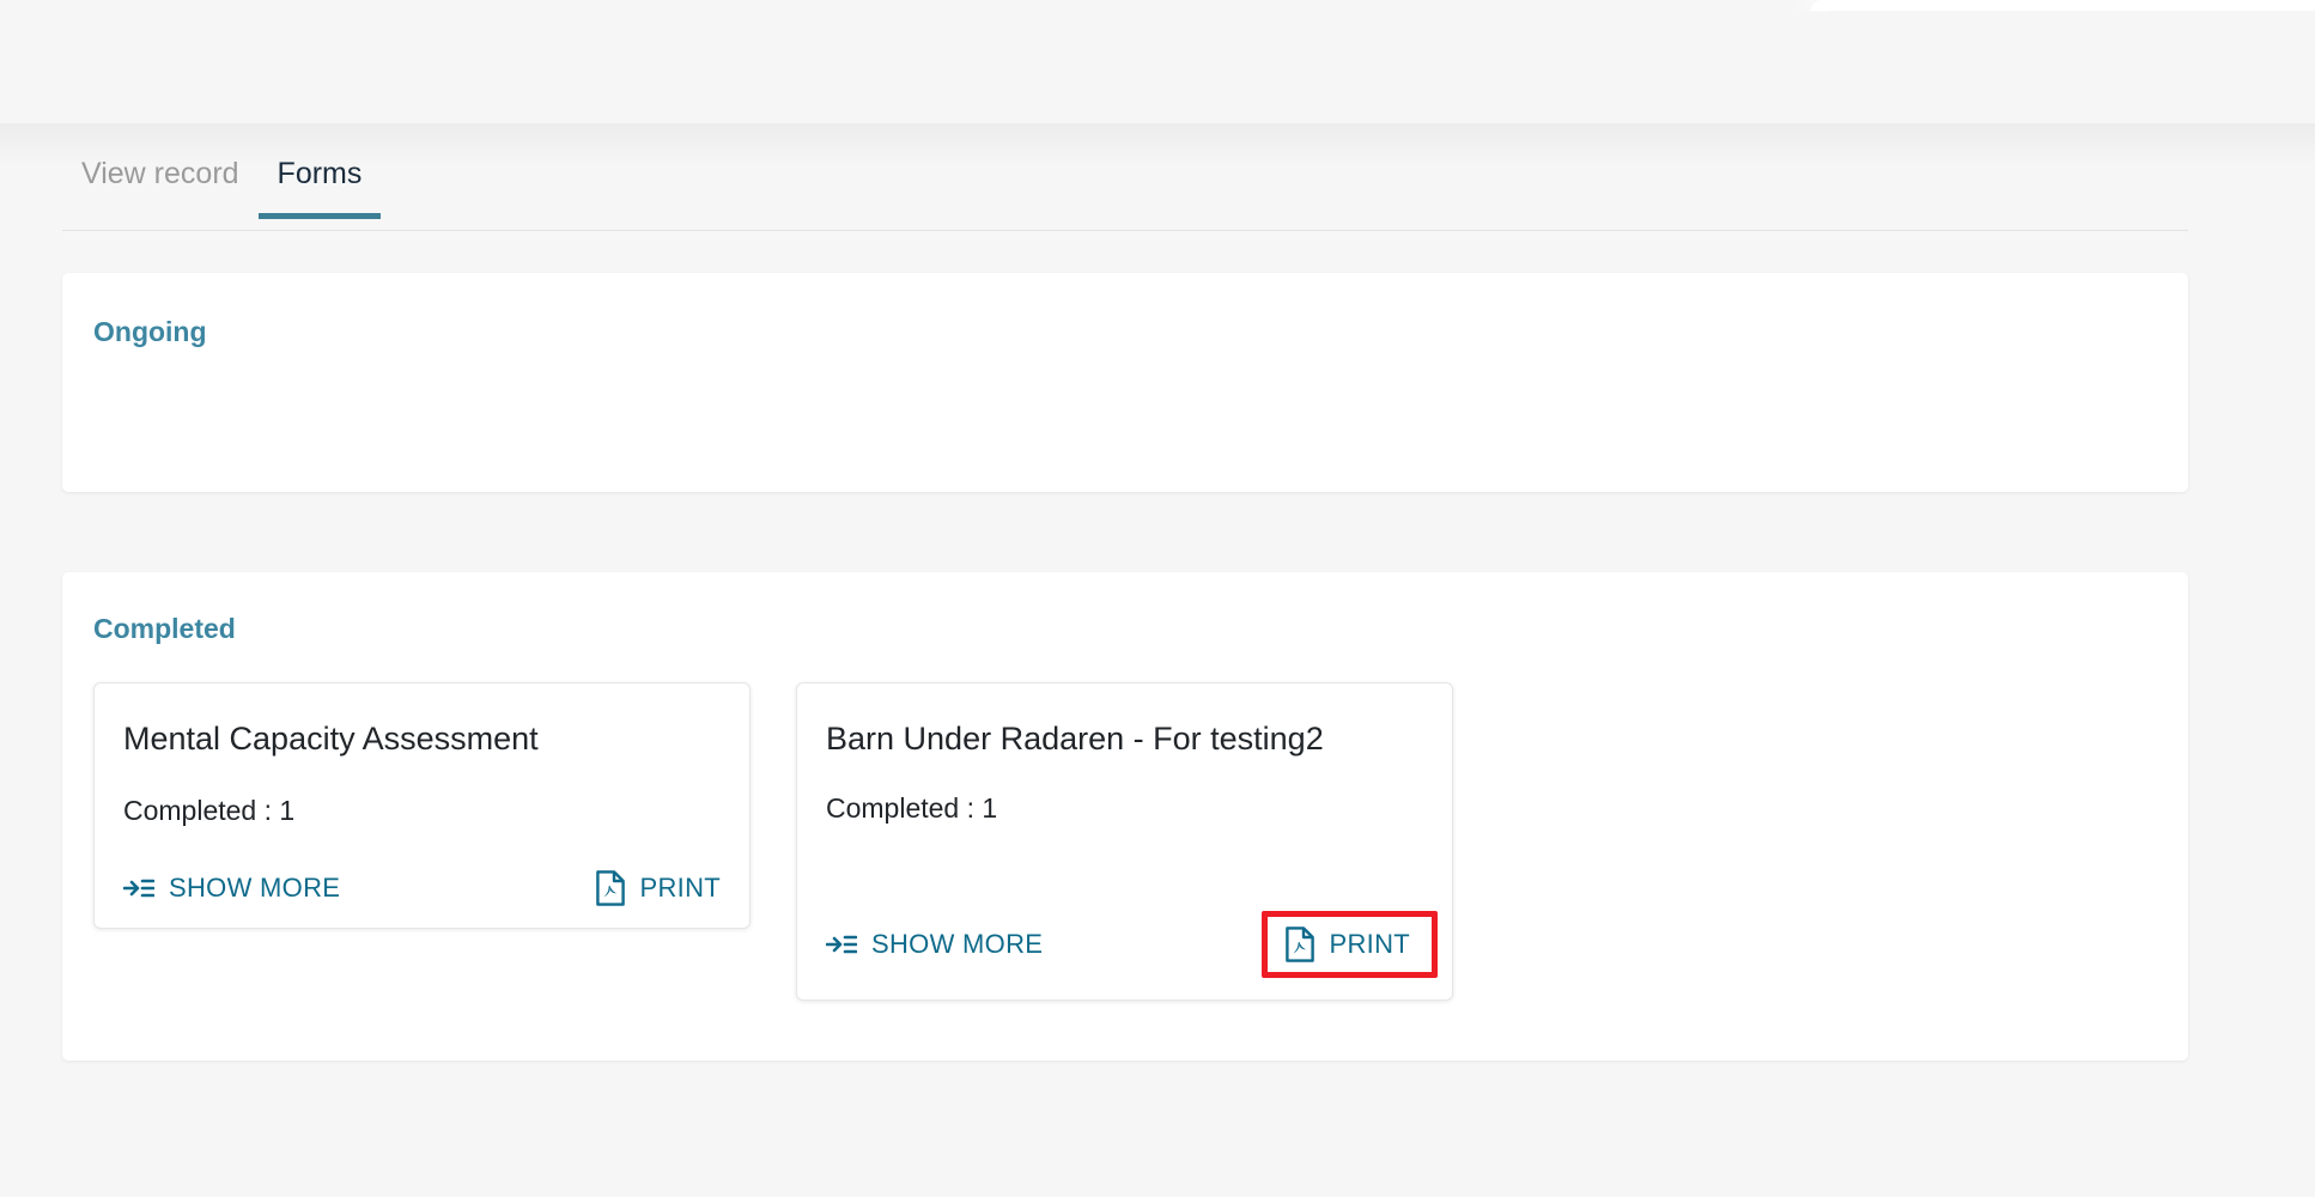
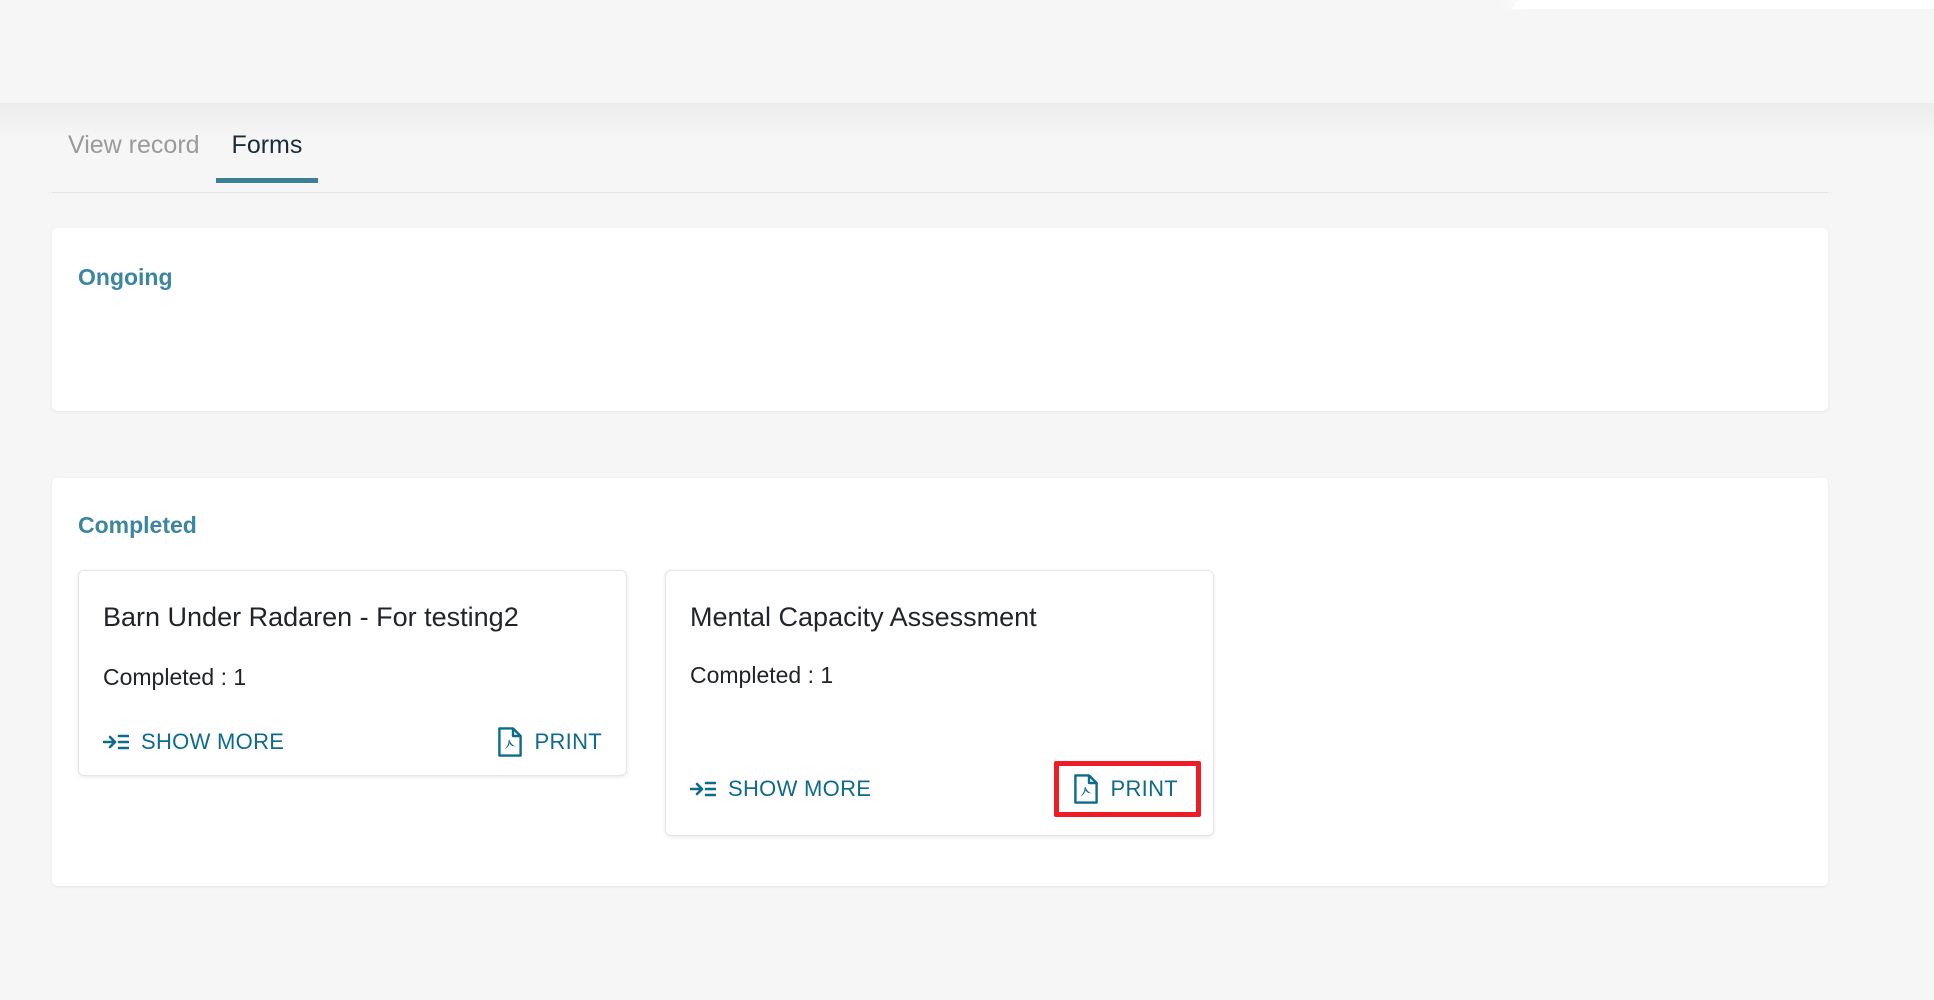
  View record
  Forms
  Ongoing
  Completed
- Mental Capacity Assessment
+ Barn Under Radaren - For testing2
  Completed : 1
  SHOW MORE
  PRINT
- Barn Under Radaren - For testing2
+ Mental Capacity Assessment
  Completed : 1
  SHOW MORE
  PRINT
